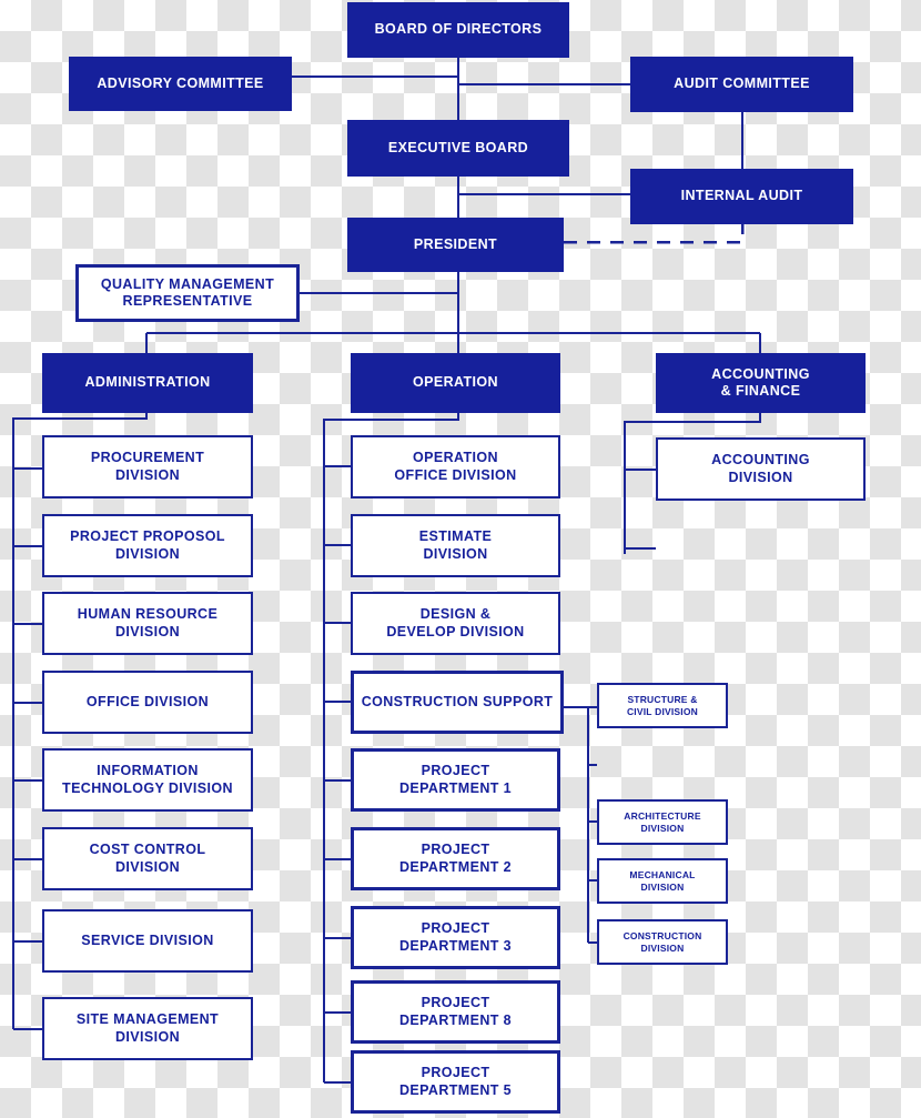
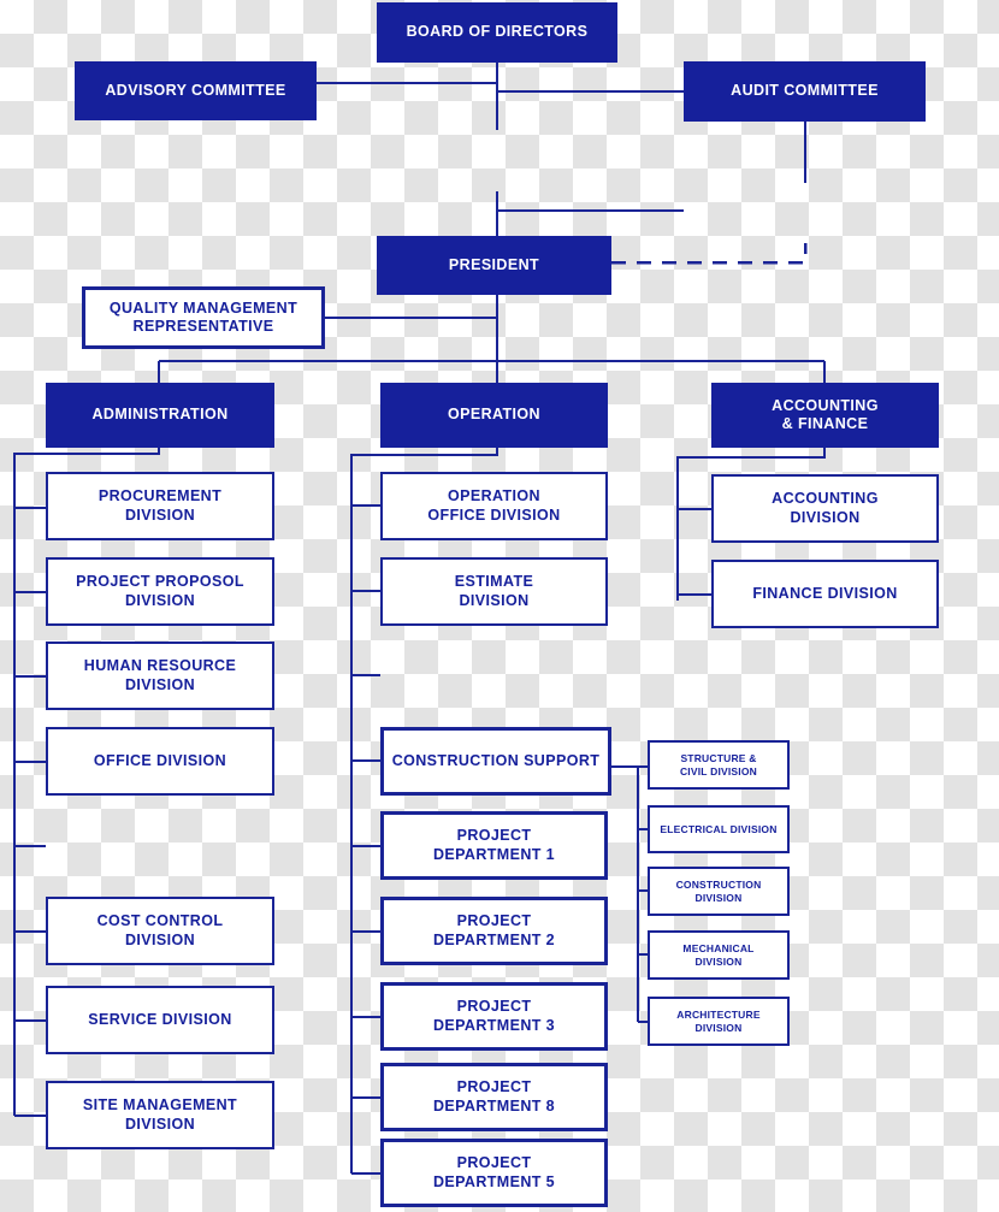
  BOARD OF DIRECTORS
  ADVISORY COMMITTEE
  AUDIT COMMITTEE
- EXECUTIVE BOARD
- INTERNAL AUDIT
  PRESIDENT
  QUALITY MANAGEMENT
  REPRESENTATIVE
  ADMINISTRATION
  OPERATION
  ACCOUNTING
  & FINANCE
  PROCUREMENT
  DIVISION
  PROJECT PROPOSOL
  DIVISION
  HUMAN RESOURCE
  DIVISION
  OFFICE DIVISION
- INFORMATION
- TECHNOLOGY DIVISION
  COST CONTROL
  DIVISION
  SERVICE DIVISION
  SITE MANAGEMENT
  DIVISION
  OPERATION
  OFFICE DIVISION
  ESTIMATE
  DIVISION
- DESIGN &
- DEVELOP DIVISION
  CONSTRUCTION SUPPORT
  PROJECT
  DEPARTMENT 1
  PROJECT
  DEPARTMENT 2
  PROJECT
  DEPARTMENT 3
  PROJECT
  DEPARTMENT 8
  PROJECT
  DEPARTMENT 5
  STRUCTURE &
  CIVIL DIVISION
+ ELECTRICAL DIVISION
- ARCHITECTURE
+ CONSTRUCTION
  DIVISION
  MECHANICAL
  DIVISION
- CONSTRUCTION
+ ARCHITECTURE
  DIVISION
  ACCOUNTING
  DIVISION
+ FINANCE DIVISION
